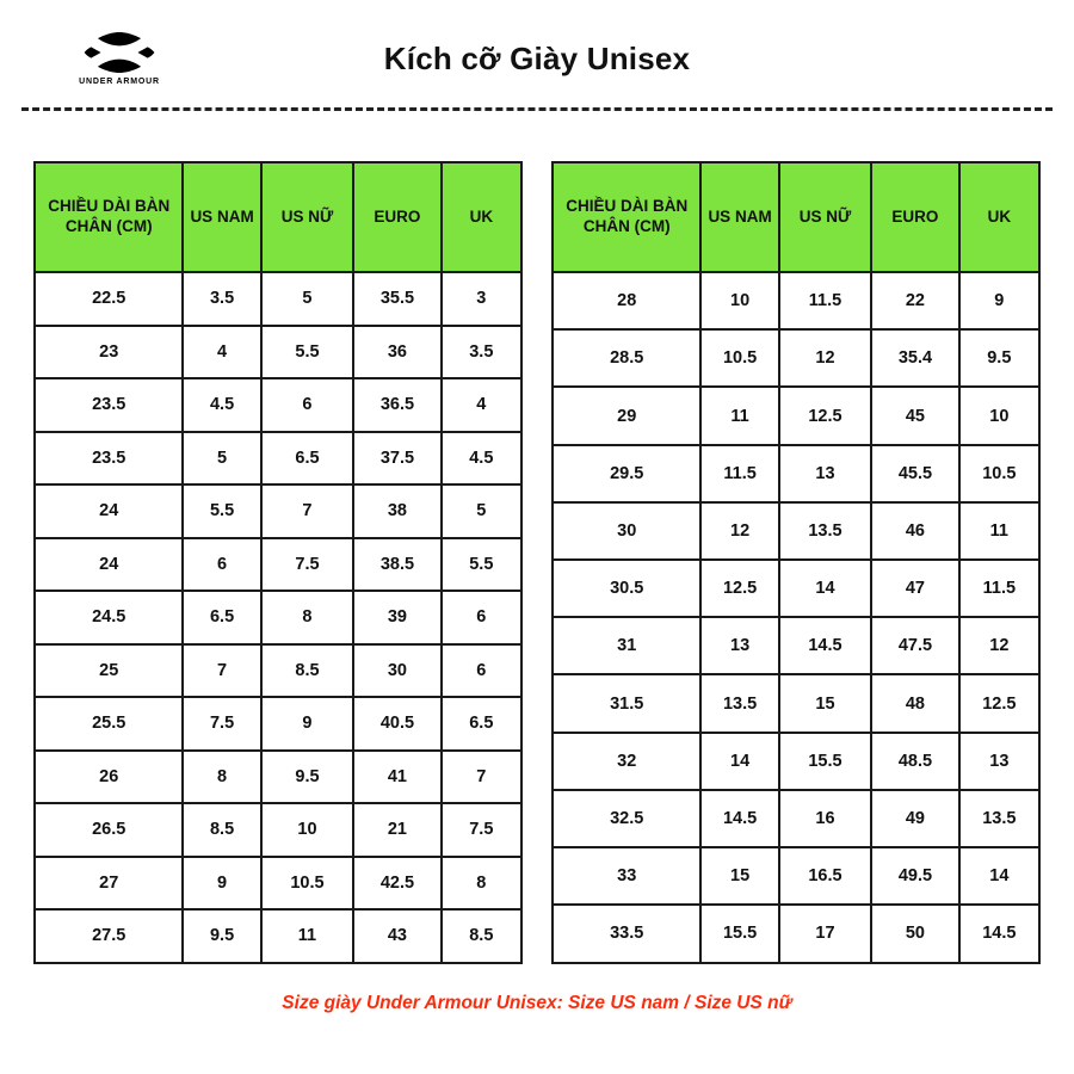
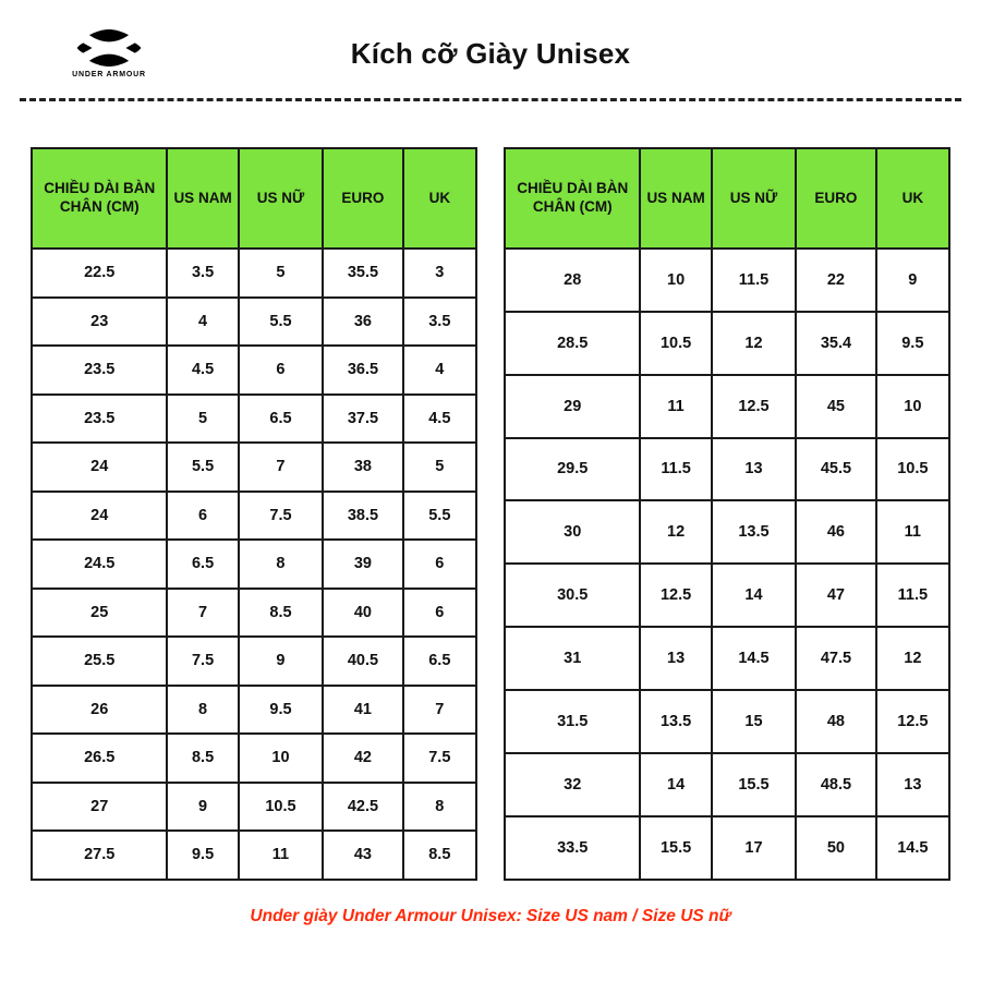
  Kích cỡ Giày Unisex
  CHIỀU DÀI BÀN CHÂN (CM)	US NAM	US NỮ	EURO	UK
  22.5	3.5	5	35.5	3
  23	4	5.5	36	3.5
  23.5	4.5	6	36.5	4
  23.5	5	6.5	37.5	4.5
  24	5.5	7	38	5
  24	6	7.5	38.5	5.5
  24.5	6.5	8	39	6
- 25	7	8.5	30	6
+ 25	7	8.5	40	6
  25.5	7.5	9	40.5	6.5
  26	8	9.5	41	7
- 26.5	8.5	10	21	7.5
+ 26.5	8.5	10	42	7.5
  27	9	10.5	42.5	8
  27.5	9.5	11	43	8.5
  CHIỀU DÀI BÀN CHÂN (CM)	US NAM	US NỮ	EURO	UK
  28	10	11.5	22	9
  28.5	10.5	12	35.4	9.5
  29	11	12.5	45	10
  29.5	11.5	13	45.5	10.5
  30	12	13.5	46	11
  30.5	12.5	14	47	11.5
  31	13	14.5	47.5	12
  31.5	13.5	15	48	12.5
  32	14	15.5	48.5	13
- 32.5	14.5	16	49	13.5
- 33	15	16.5	49.5	14
  33.5	15.5	17	50	14.5
- Size giày Under Armour Unisex: Size US nam / Size US nữ
+ Under giày Under Armour Unisex: Size US nam / Size US nữ
